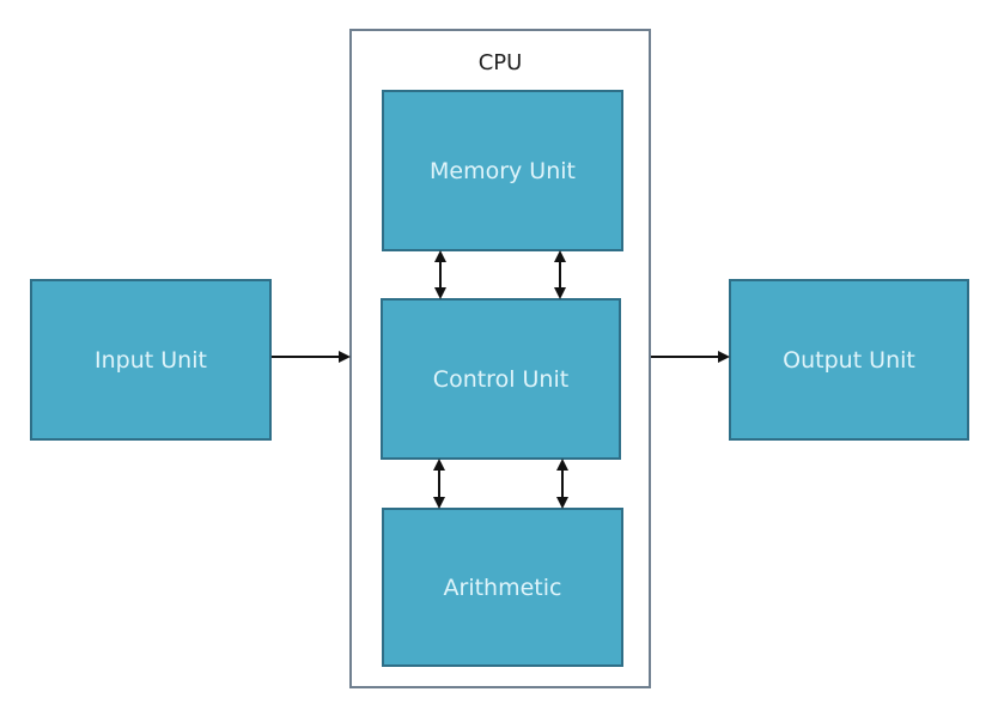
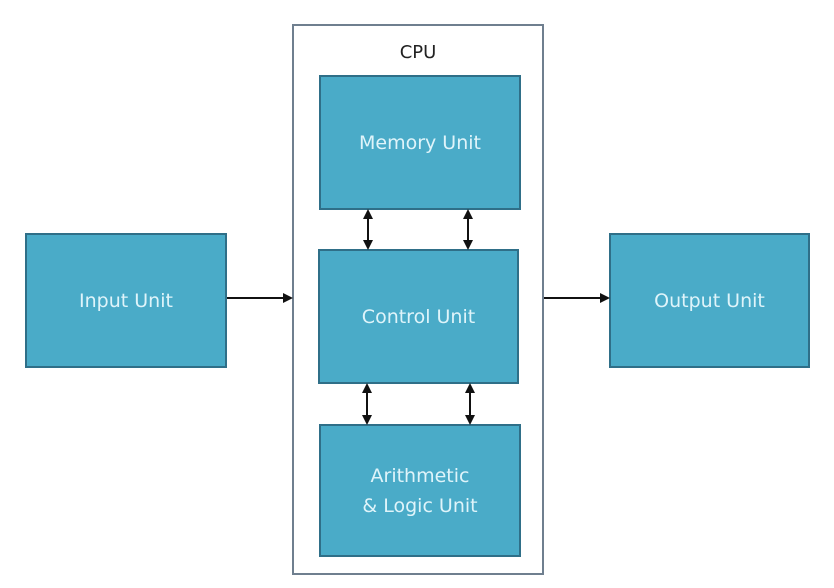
  CPU
  Input Unit
  Memory Unit
  Control Unit
  Arithmetic
+ & Logic Unit
  Output Unit
